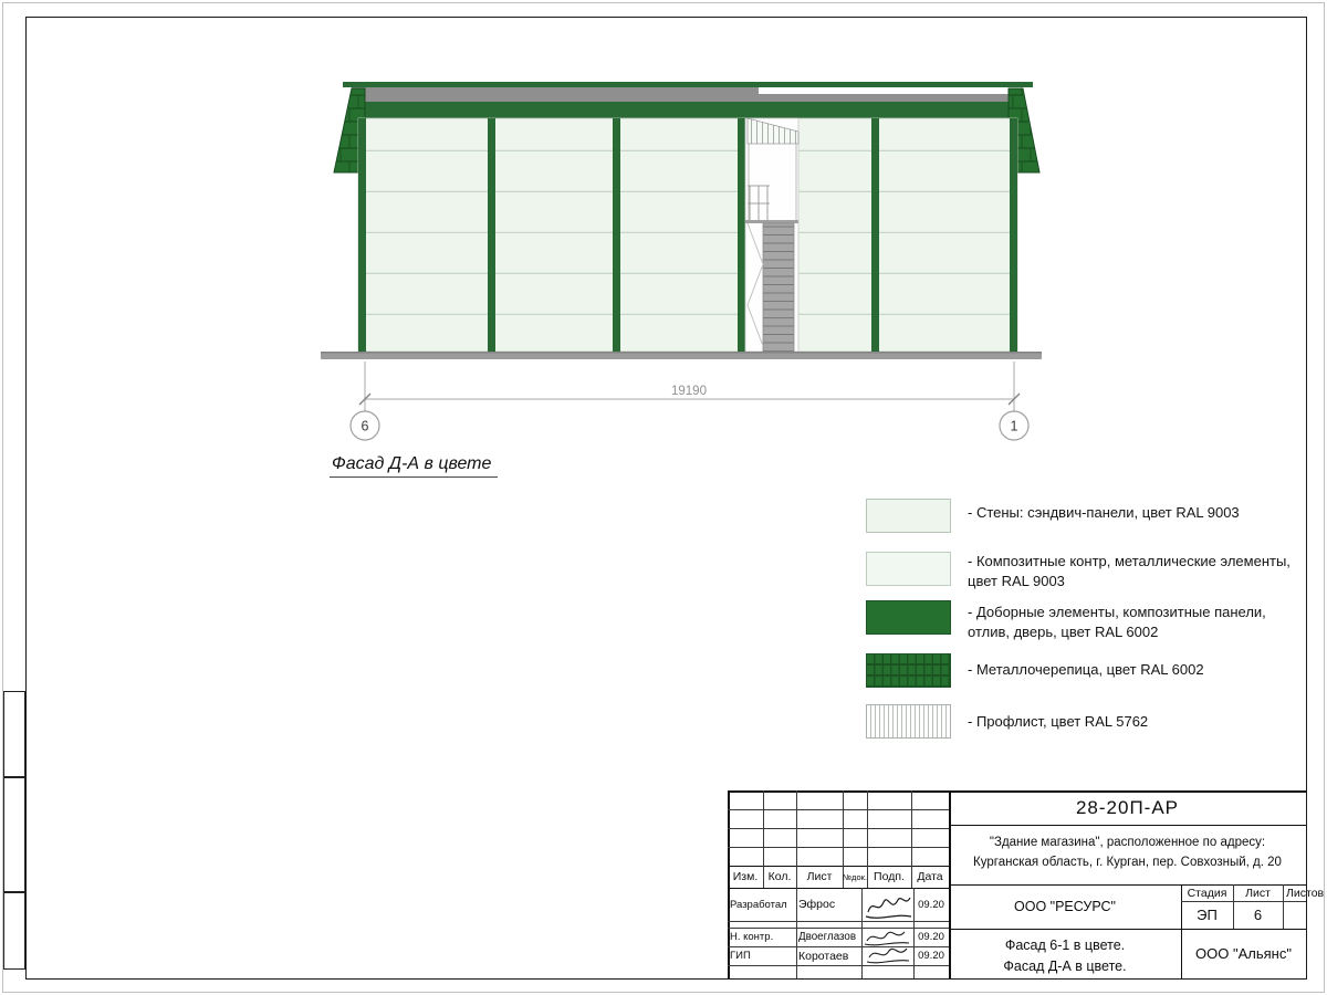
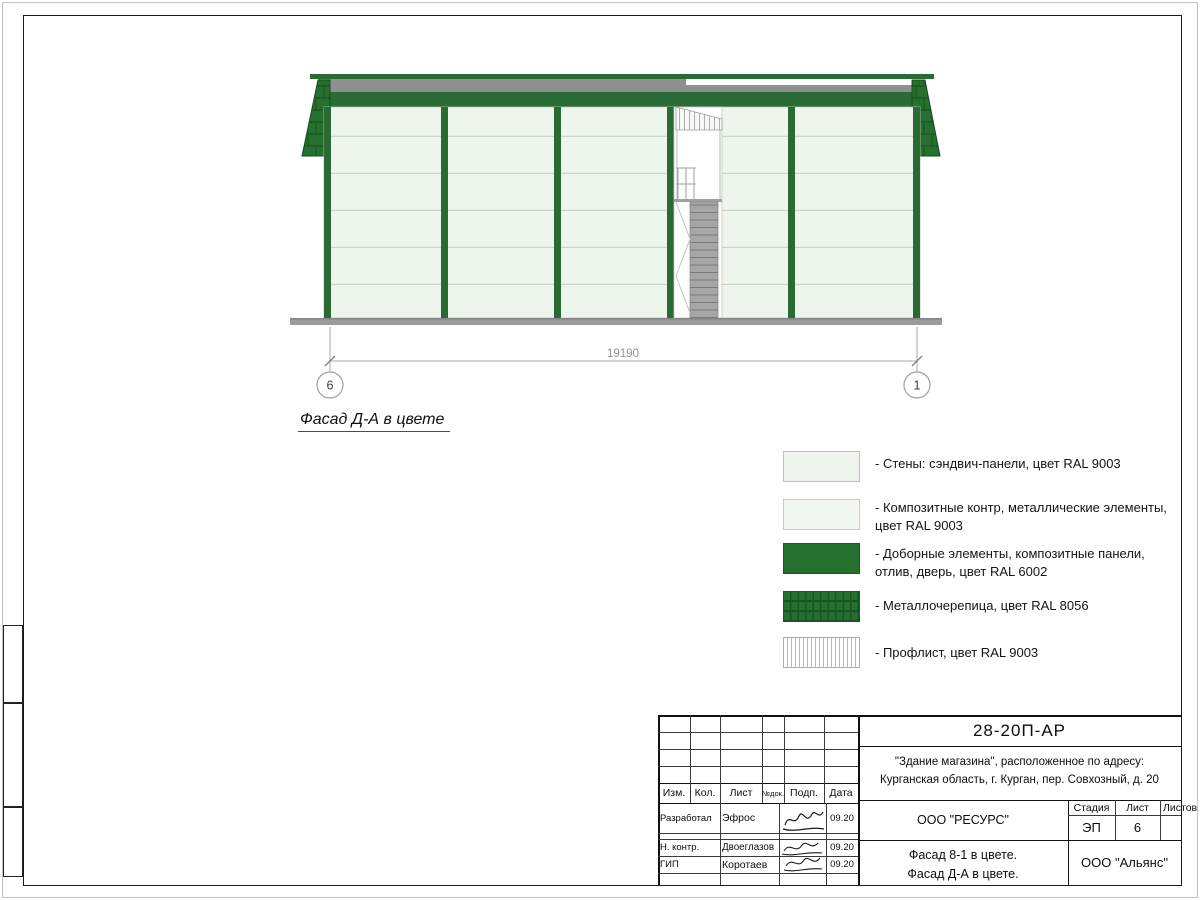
  Фасад Д-А в цвете
  19190
  6
  1
  - Стены: сэндвич-панели, цвет RAL 9003
  - Композитные контр, металлические элементы, цвет RAL 9003
  - Доборные элементы, композитные панели, отлив, дверь, цвет RAL 6002
- - Металлочерепица, цвет RAL 6002
+ - Металлочерепица, цвет RAL 8056
- - Профлист, цвет RAL 5762
+ - Профлист, цвет RAL 9003
  Изм.
  Кол.
  Лист
  №док.
  Подп.
  Дата
  Разработал
  Эфрос
  09.20
  Н. контр.
  Двоеглазов
  09.20
  ГИП
  Коротаев
  09.20
  28-20П-АР
  "Здание магазина", расположенное по адресу:
  Курганская область, г. Курган, пер. Совхозный, д. 20
  ООО "РЕСУРС"
  Стадия
  Лист
  Листов
  ЭП
  6
- Фасад 6-1 в цвете.
+ Фасад 8-1 в цвете.
  Фасад Д-А в цвете.
  ООО "Альянс"
